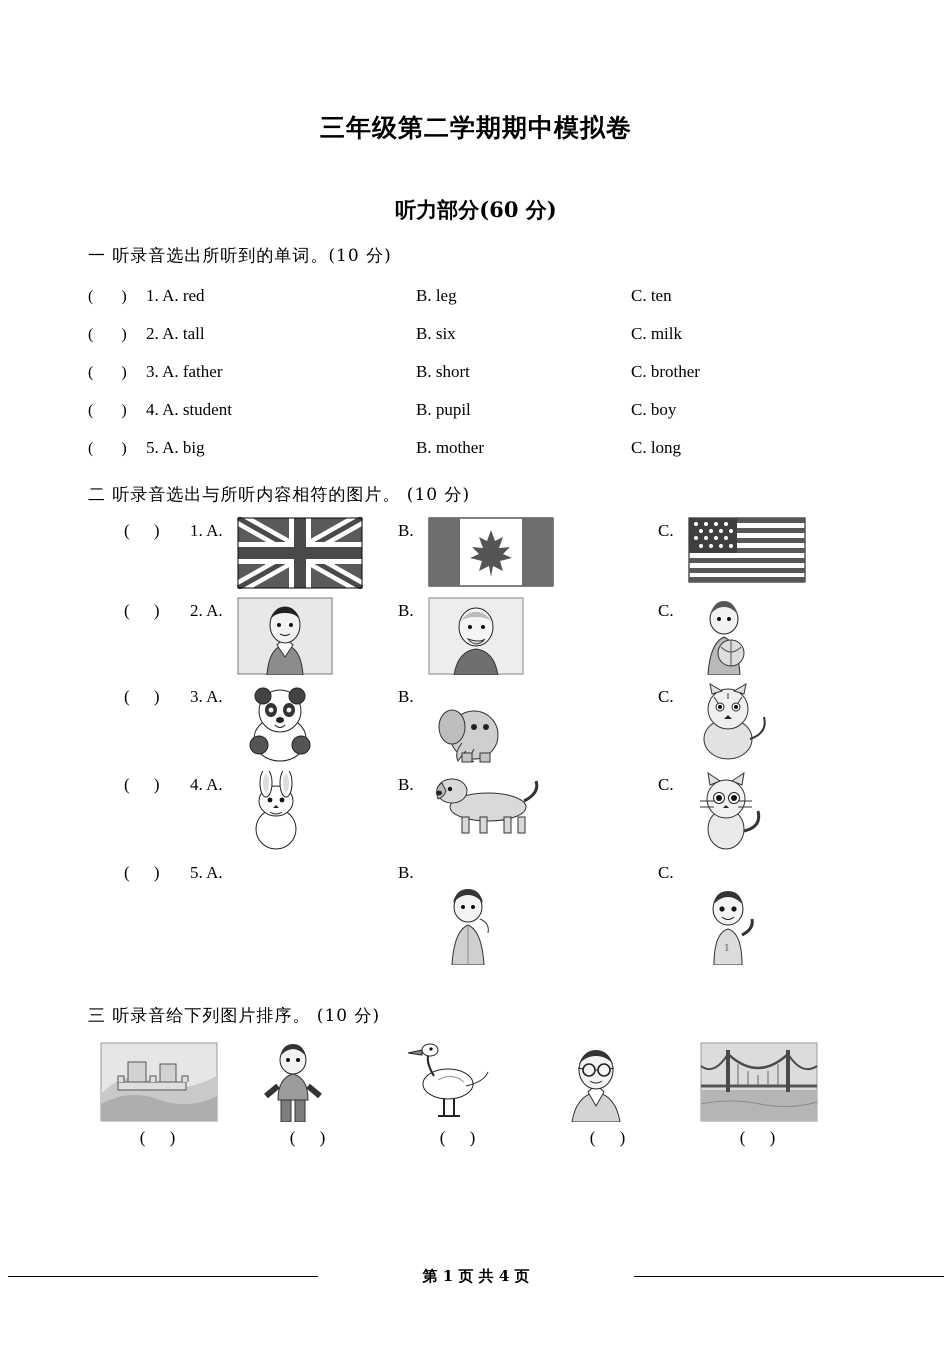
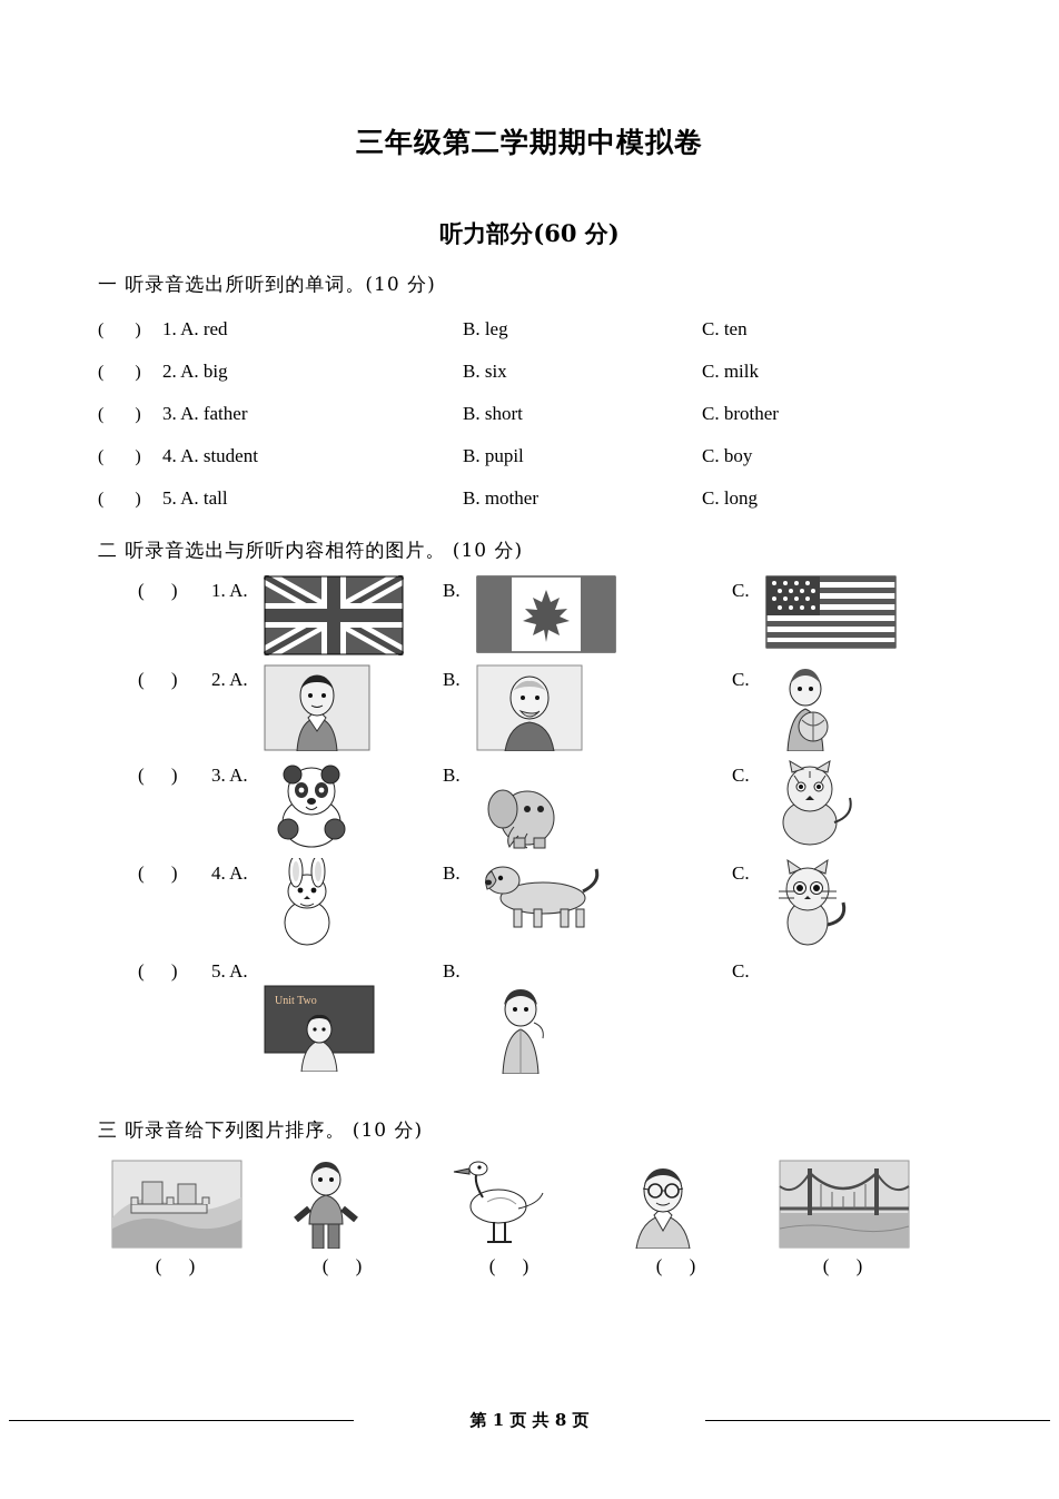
  三年级第二学期期中模拟卷
  听力部分(60 分)
  一 听录音选出所听到的单词。(10 分)
  ( )
  1. A. red
  B. leg
  C. ten
  ( )
- 2. A. tall
+ 2. A. big
  B. six
  C. milk
  ( )
  3. A. father
  B. short
  C. brother
  ( )
  4. A. student
  B. pupil
  C. boy
  ( )
- 5. A. big
+ 5. A. tall
  B. mother
  C. long
  二 听录音选出与所听内容相符的图片。 (10 分)
  ( ) 1. A.
  B.
  C.
  ( ) 2. A.
  B.
  C.
  ( ) 3. A.
  B.
  C.
  ( ) 4. A.
  B.
  C.
  ( ) 5. A.
+ Unit Two
  B.
  C.
- 1
  三 听录音给下列图片排序。 (10 分)
  ( )
  ( )
  ( )
  ( )
  ( )
- 第 1 页 共 4 页
+ 第 1 页 共 8 页
